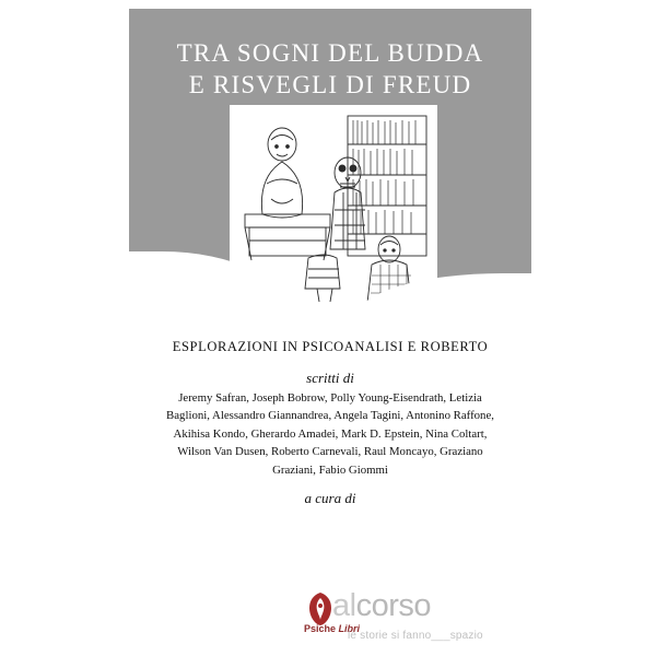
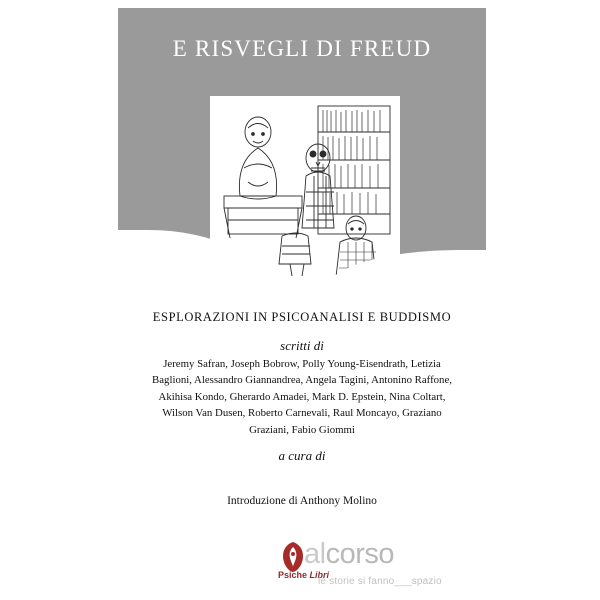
- TRA SOGNI DEL BUDDA
  E RISVEGLI DI FREUD
- ESPLORAZIONI IN PSICOANALISI E ROBERTO
+ ESPLORAZIONI IN PSICOANALISI E BUDDISMO
  scritti di
  Jeremy Safran, Joseph Bobrow, Polly Young-Eisendrath, Letizia Baglioni, Alessandro Giannandrea, Angela Tagini, Antonino Raffone, Akihisa Kondo, Gherardo Amadei, Mark D. Epstein, Nina Coltart, Wilson Van Dusen, Roberto Carnevali, Raul Moncayo, Graziano Graziani, Fabio Giommi
  a cura di
+ Introduzione di Anthony Molino
  alcorso
  Psiche Libri
  le storie si fanno___spazio
